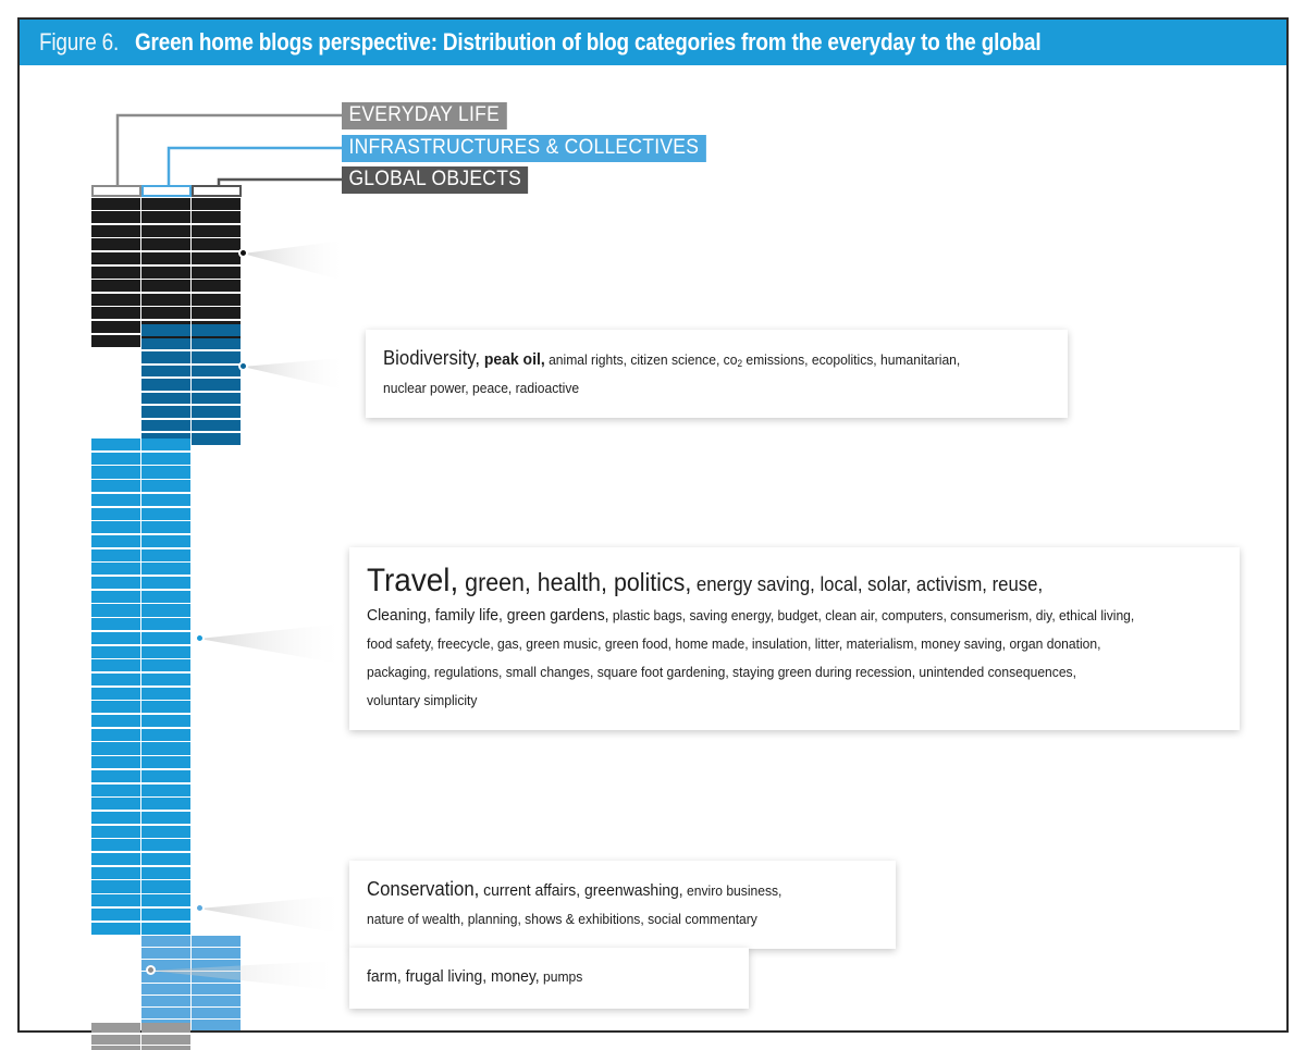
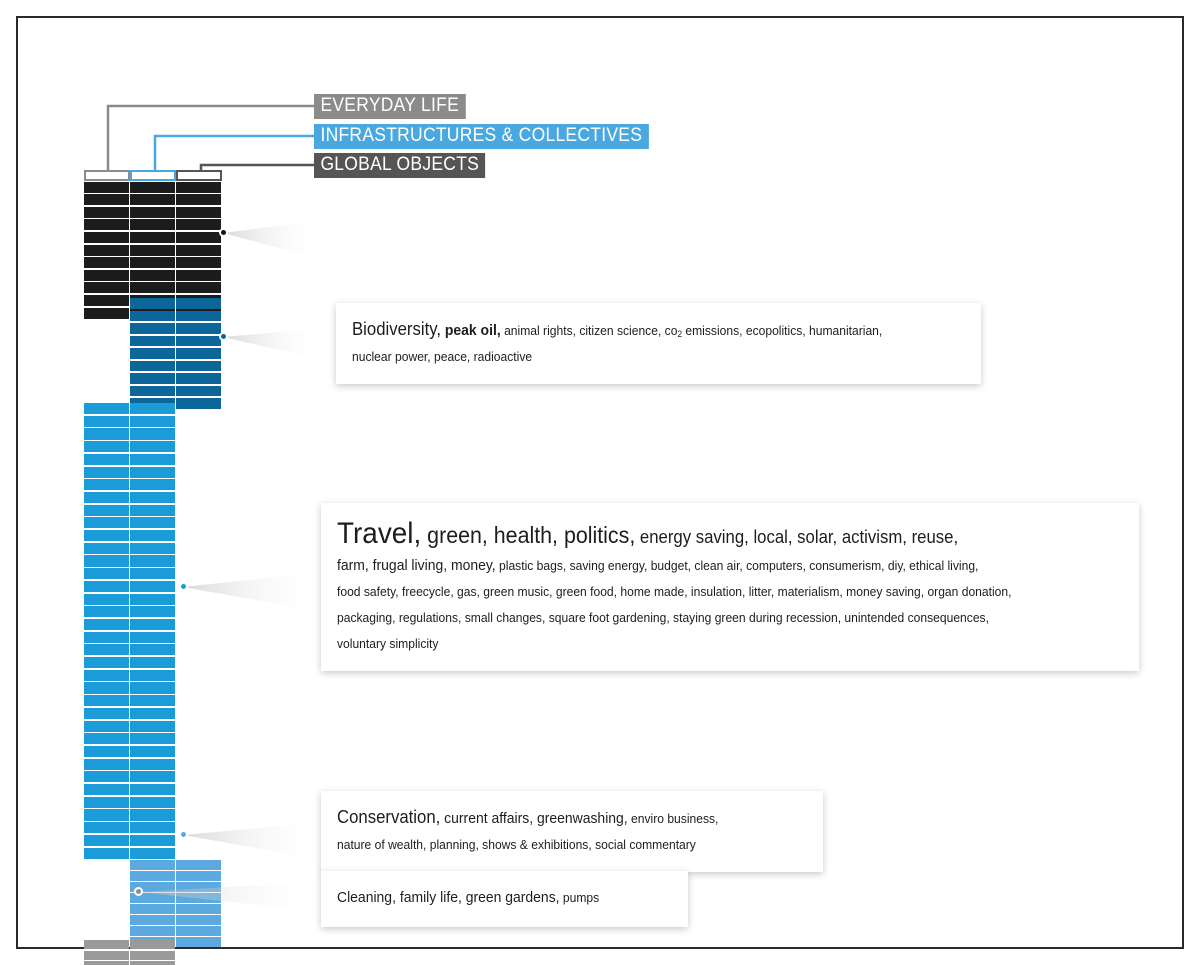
- Figure 6.
- Green home blogs perspective: Distribution of blog categories from the everyday to the global
  EVERYDAY LIFE
  INFRASTRUCTURES & COLLECTIVES
  GLOBAL OBJECTS
  Biodiversity, peak oil, animal rights, citizen science, co2 emissions, ecopolitics, humanitarian,
  nuclear power, peace, radioactive
  Travel, green, health, politics, energy saving, local, solar, activism, reuse,
- Cleaning, family life, green gardens, plastic bags, saving energy, budget, clean air, computers, consumerism, diy, ethical living,
+ farm, frugal living, money, plastic bags, saving energy, budget, clean air, computers, consumerism, diy, ethical living,
  food safety, freecycle, gas, green music, green food, home made, insulation, litter, materialism, money saving, organ donation,
  packaging, regulations, small changes, square foot gardening, staying green during recession, unintended consequences,
  voluntary simplicity
  Conservation, current affairs, greenwashing, enviro business,
  nature of wealth, planning, shows & exhibitions, social commentary
- farm, frugal living, money, pumps
+ Cleaning, family life, green gardens, pumps
